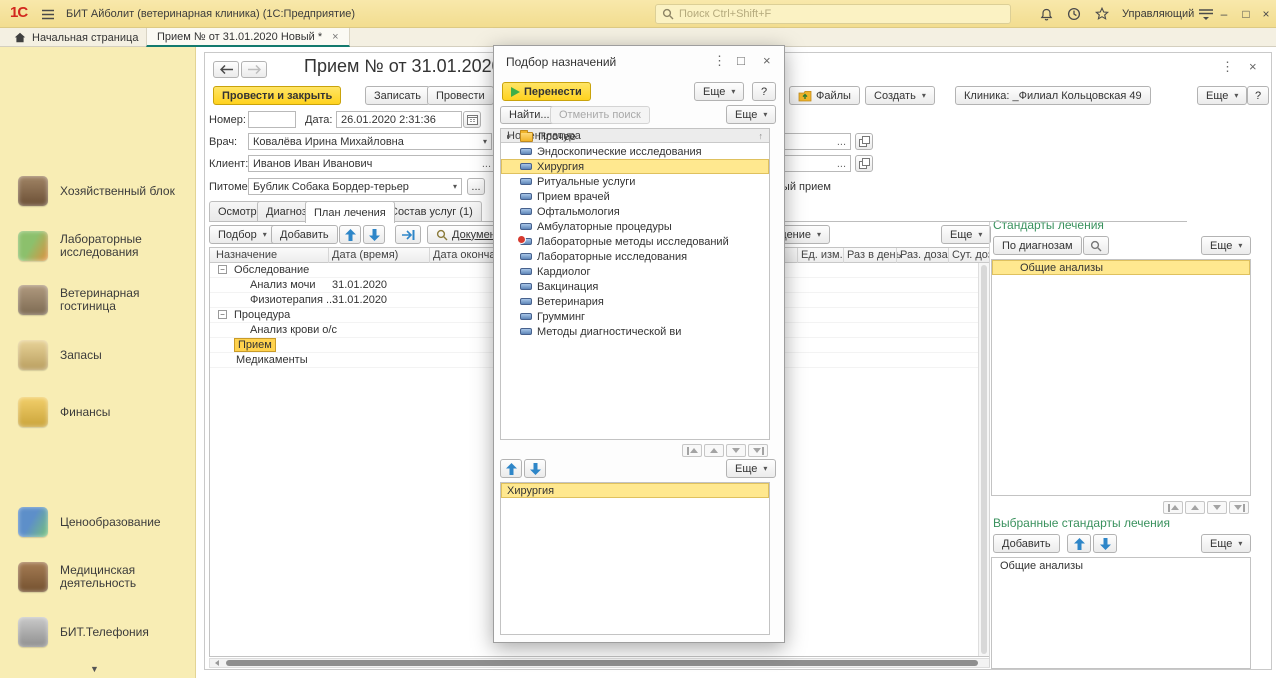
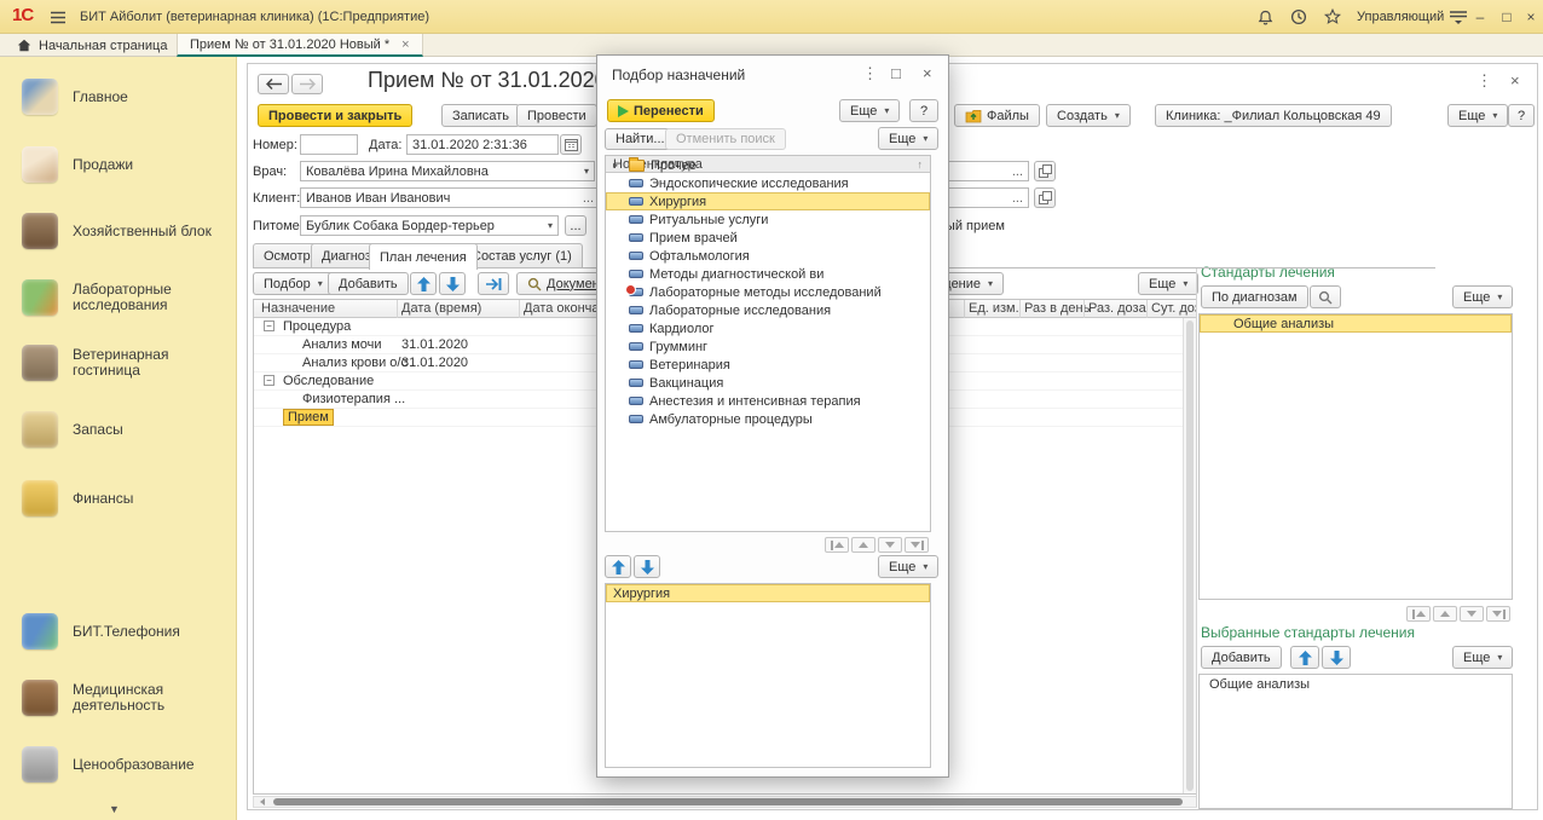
  1С
  БИТ Айболит (ветеринарная клиника) (1С:Предприятие)
- Поиск Ctrl+Shift+F
  Управляющий
  –
  □
  ×
  Начальная страница
  Прием № от 31.01.2020 Новый *
  ×
+ Главное
+ Продажи
  Хозяйственный блок
  Лабораторные исследования
  Ветеринарная гостиница
  Запасы
  Финансы
- Ценообразование
+ БИТ.Телефония
  Медицинская деятельность
- БИТ.Телефония
+ Ценообразование
  ▼
  Прием № от 31.01.202
  ⋮
  ×
  Провести и закрыть
  Записать
  Провести
  Файлы
  Создать
  Клиника: _Филиал Кольцовская 49
  Еще
  ?
  Номер:
  Дата:
- 26.01.2020 2:31:36
+ 31.01.2020 2:31:36
  Врач:
  Ковалёва Ирина Михайловна
  ▾
  ...
  Клиент:
  Иванов Иван Иванович
  ...
  ...
  Питоме
  Бублик Собака Бордер-терьер
  ▾
  ...
  Осмотр
  Диагно
  План лечения
  остав услуг (1)
  Подбор
  Добавить
  Докуме
  Еще
  Назначение
  Дата (время)
  Ед. изм.
  Раз в день
  Раз. доза
  Сут. до
  −
- Обследование
+ Процедура
  Анализ мочи
  31.01.2020
- Физиотерапия ...
+ Анализ крови о/с
  31.01.2020
  −
- Процедура
+ Обследование
- Анализ крови о/с
+ Физиотерапия ...
  Прием
- Медикаменты
  Стандарты лечения
  По диагнозам
  Еще
  Общие анализы
  Выбранные стандарты лечения
  Добавить
  Еще
  Общие анализы
  Подбор назначений
  ⋮
  □
  ×
  Перенести
  Еще
  ?
  Найти...
  Отменить поиск
  Еще
  Нонклатура
  ↑
  ▸
  Прочее
  Эндоскопические исследования
  Хирургия
  Ритуальные услуги
  Прием врачей
  Офтальмология
- Амбулаторные процедуры
+ Методы диагностической ви
  Лабораторные методы исследований
  Лабораторные исследования
  Кардиолог
- Вакцинация
+ Грумминг
  Ветеринария
- Грумминг
+ Вакцинация
+ Анестезия и интенсивная терапия
- Методы диагностической ви
+ Амбулаторные процедуры
  Еще
  Хирургия
